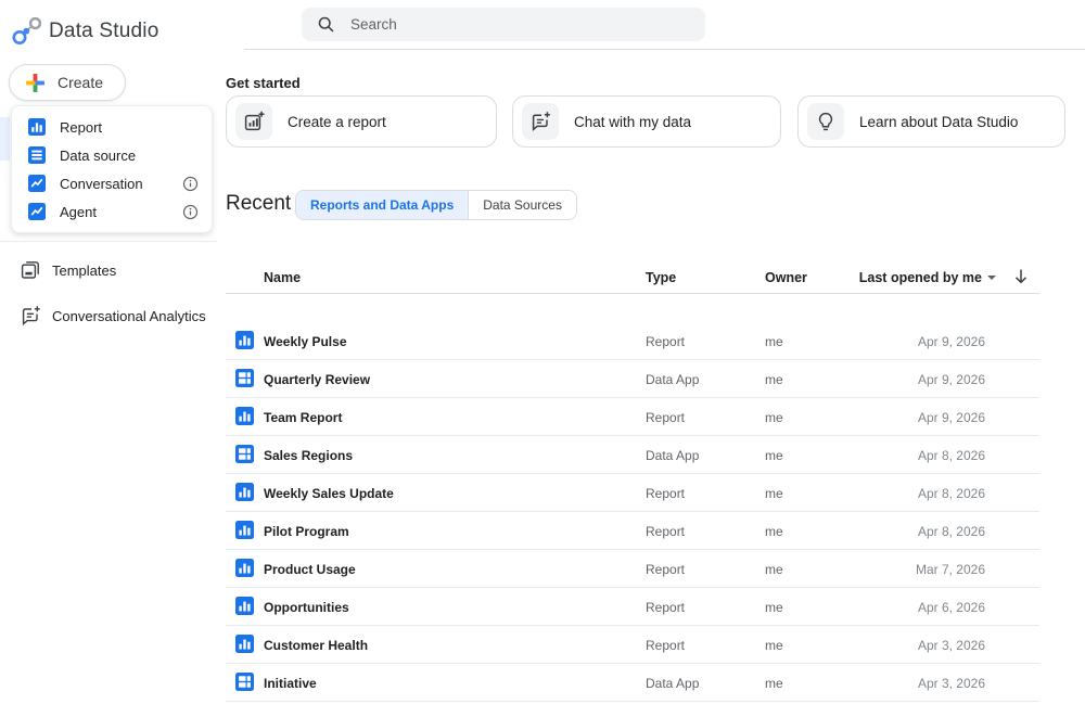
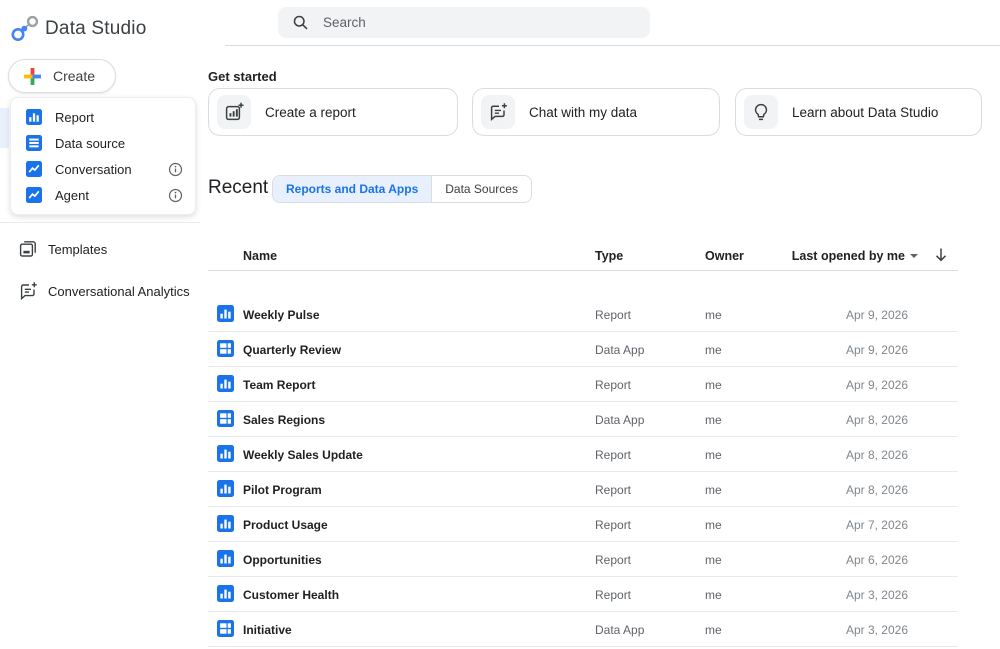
  Data Studio
  Search
  Create
  Report
  Data source
  Conversation
  Agent
  Templates
  Conversational Analytics
  Get started
  Create a report
  Chat with my data
  Learn about Data Studio
  Recent
  Reports and Data Apps
  Data Sources
  Name
  Type
  Owner
  Last opened by me
  Weekly Pulse
  Report
  me
  Apr 9, 2026
  Quarterly Review
  Data App
  me
  Apr 9, 2026
  Team Report
  Report
  me
  Apr 9, 2026
  Sales Regions
  Data App
  me
  Apr 8, 2026
  Weekly Sales Update
  Report
  me
  Apr 8, 2026
  Pilot Program
  Report
  me
  Apr 8, 2026
  Product Usage
  Report
  me
- Mar 7, 2026
+ Apr 7, 2026
  Opportunities
  Report
  me
  Apr 6, 2026
  Customer Health
  Report
  me
  Apr 3, 2026
  Initiative
  Data App
  me
  Apr 3, 2026
